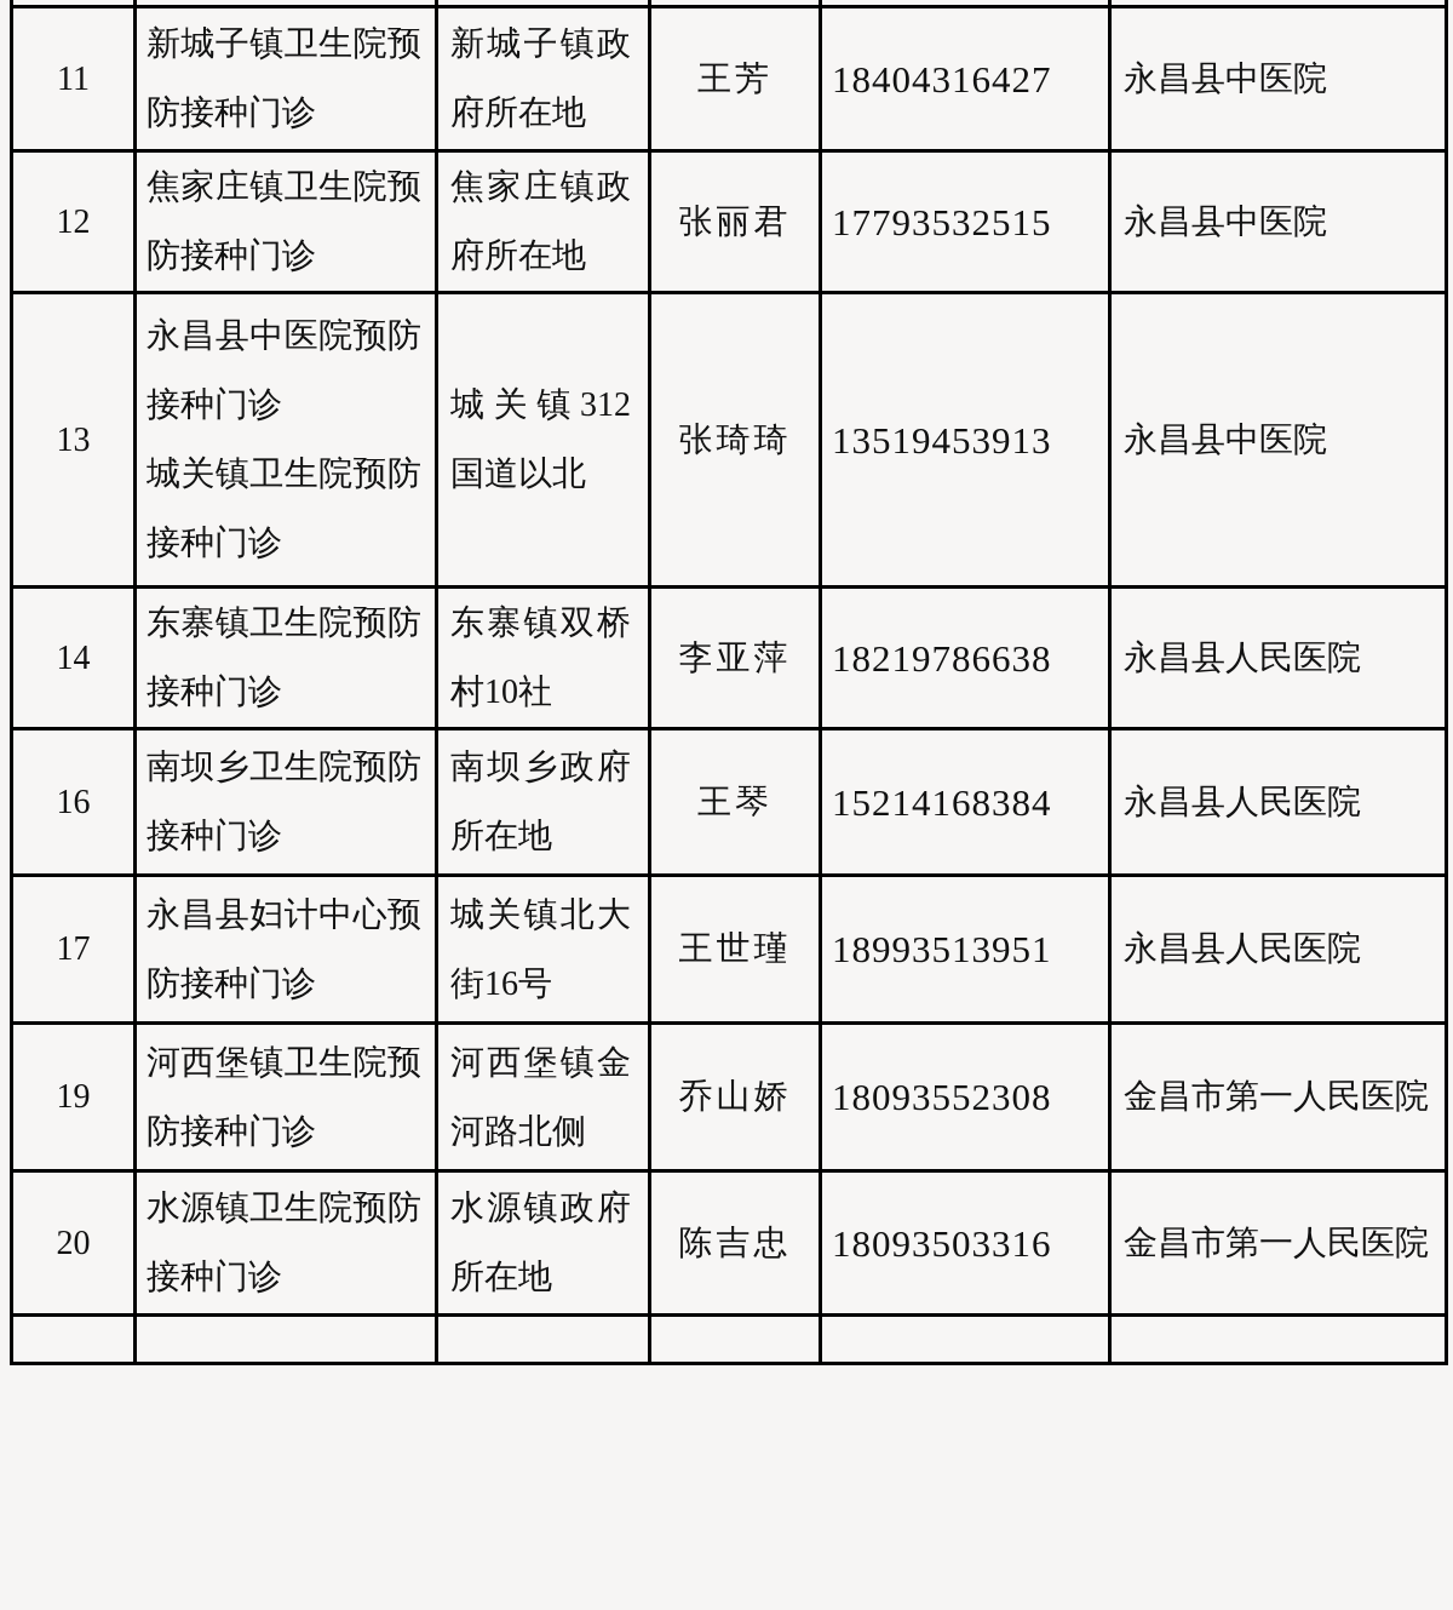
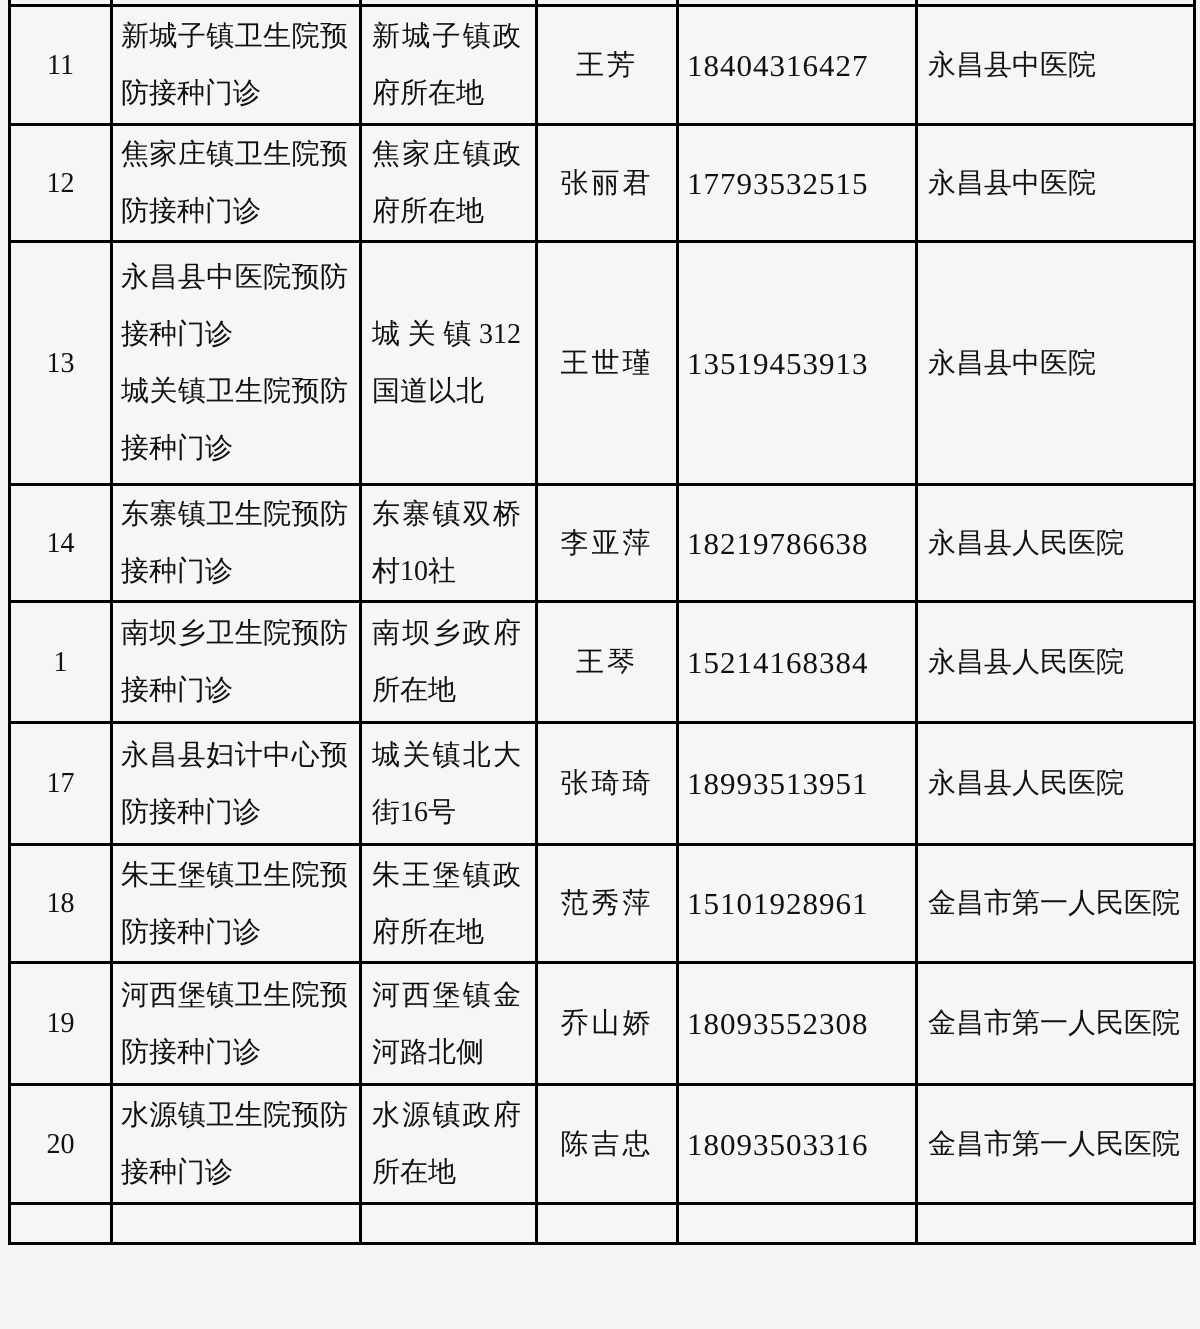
  11	新城子镇卫生院预防接种门诊	新城子镇政府所在地	王芳	18404316427	永昌县中医院
  12	焦家庄镇卫生院预防接种门诊	焦家庄镇政府所在地	张丽君	17793532515	永昌县中医院
- 13	永昌县中医院预防接种门诊 城关镇卫生院预防接种门诊	城关镇312国道以北	张琦琦	13519453913	永昌县中医院
+ 13	永昌县中医院预防接种门诊 城关镇卫生院预防接种门诊	城关镇312国道以北	王世瑾	13519453913	永昌县中医院
  14	东寨镇卫生院预防接种门诊	东寨镇双桥村10社	李亚萍	18219786638	永昌县人民医院
- 16	南坝乡卫生院预防接种门诊	南坝乡政府所在地	王琴	15214168384	永昌县人民医院
+ 1	南坝乡卫生院预防接种门诊	南坝乡政府所在地	王琴	15214168384	永昌县人民医院
- 17	永昌县妇计中心预防接种门诊	城关镇北大街16号	王世瑾	18993513951	永昌县人民医院
+ 17	永昌县妇计中心预防接种门诊	城关镇北大街16号	张琦琦	18993513951	永昌县人民医院
+ 18	朱王堡镇卫生院预防接种门诊	朱王堡镇政府所在地	范秀萍	15101928961	金昌市第一人民医院
  19	河西堡镇卫生院预防接种门诊	河西堡镇金河路北侧	乔山娇	18093552308	金昌市第一人民医院
  20	水源镇卫生院预防接种门诊	水源镇政府所在地	陈吉忠	18093503316	金昌市第一人民医院
